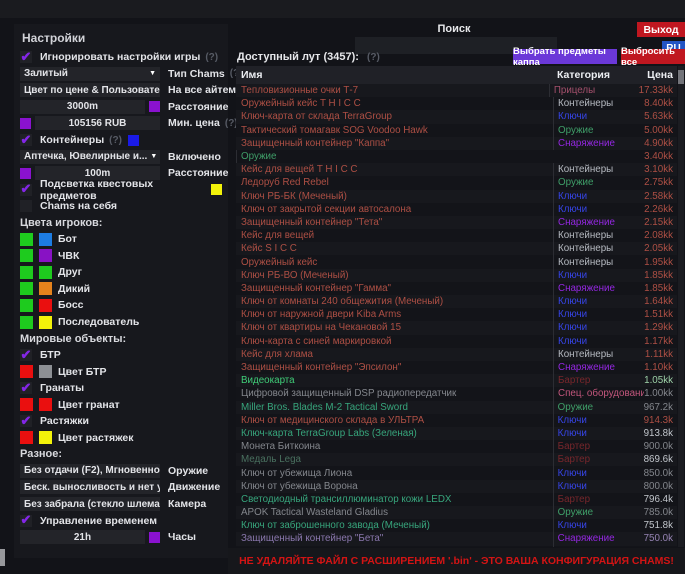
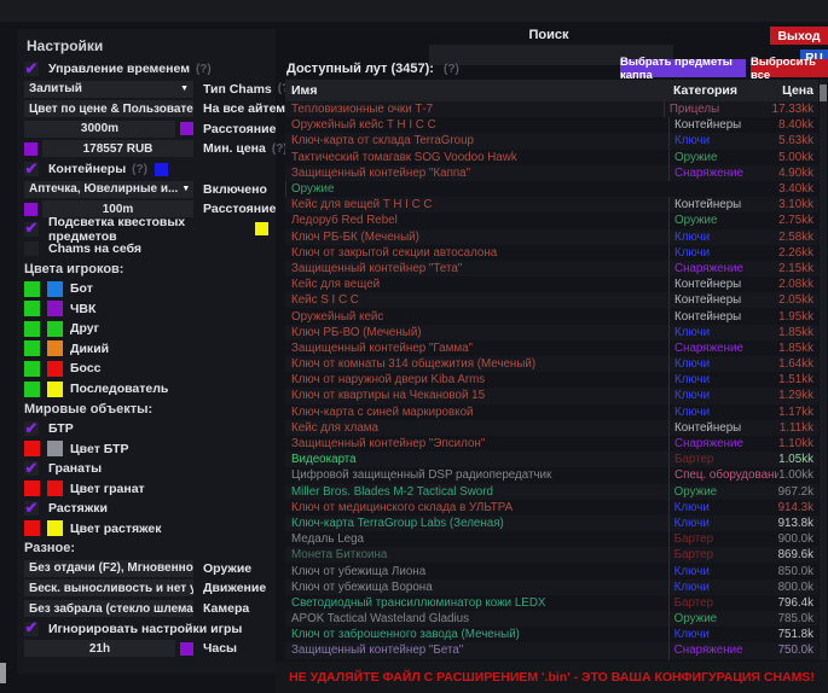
  Настройки
  ✔
- Игнорировать настройки игры
+ Управление временем
  (?)
  Залитый
  Тип Chams
  Цвет по цене & Пользовате
  На все айтем
  3000m
  Расстояние
- 105156 RUB
+ 178557 RUB
  Мин. цена
  ✔
  Контейнеры
  (?)
  Аптечка, Ювелирные и...
  Включено
  100m
  Расстояние
  ✔
  Подсветка квестовых предметов
  Chams на себя
  Цвета игроков:
  Бот
  ЧВК
  Друг
  Дикий
  Босс
  Последователь
  Мировые объекты:
  ✔
  БТР
  Цвет БТР
  ✔
  Гранаты
  Цвет гранат
  ✔
  Растяжки
  Цвет растяжек
  Разное:
  Без отдачи (F2), Мгновенно
  Оружие
  Беск. выносливость и нет у
  Движение
  Без забрала (стекло шлема
  Камера
  ✔
- Управление временем
+ Игнорировать настройки игры
  21h
  Часы
  Поиск
  Выход
  Доступный лут (3457): (?)
  Выбрать предметы каппа
  Выбросить все
  Имя
  Категория
  Цена
  Тепловизионные очки Т-7
  Прицелы
  17.33kk
  Оружейный кейс T H I C C
  Контейнеры
  8.40kk
  Ключ-карта от склада TerraGroup
  Ключи
  5.63kk
  Тактический томагавк SOG Voodoo Hawk
  Оружие
  5.00kk
  Защищенный контейнер "Каппа"
  Снаряжение
  4.90kk
  Оружие
  3.40kk
  Кейс для вещей T H I C C
  Контейнеры
  3.10kk
  Ледоруб Red Rebel
  Оружие
  2.75kk
  Ключ РБ-БК (Меченый)
  Ключи
  2.58kk
  Ключ от закрытой секции автосалона
  Ключи
  2.26kk
  Защищенный контейнер "Тета"
  Снаряжение
  2.15kk
  Кейс для вещей
  Контейнеры
  2.08kk
  Кейс S I C C
  Контейнеры
  2.05kk
  Оружейный кейс
  Контейнеры
  1.95kk
  Ключ РБ-ВО (Меченый)
  Ключи
  1.85kk
  Защищенный контейнер "Гамма"
  Снаряжение
  1.85kk
- Ключ от комнаты 240 общежития (Меченый)
+ Ключ от комнаты 314 общежития (Меченый)
  Ключи
  1.64kk
  Ключ от наружной двери Kiba Arms
  Ключи
  1.51kk
  Ключ от квартиры на Чекановой 15
  Ключи
  1.29kk
  Ключ-карта с синей маркировкой
  Ключи
  1.17kk
  Кейс для хлама
  Контейнеры
  1.11kk
  Защищенный контейнер "Эпсилон"
  Снаряжение
  1.10kk
  Видеокарта
  Бартер
  1.05kk
  Цифровой защищенный DSP радиопередатчик
  Спец. оборудовани
  1.00kk
  Miller Bros. Blades M-2 Tactical Sword
  Оружие
  967.2k
  Ключ от медицинского склада в УЛЬТРА
  Ключи
  914.3k
  Ключ-карта TerraGroup Labs (Зеленая)
  Ключи
  913.8k
- Монета Биткоина
+ Медаль Lega
  Бартер
  900.0k
- Медаль Lega
+ Монета Биткоина
  Бартер
  869.6k
  Ключ от убежища Лиона
  Ключи
  850.0k
  Ключ от убежища Ворона
  Ключи
  800.0k
  Светодиодный трансиллюминатор кожи LEDX
  Бартер
  796.4k
  APOK Tactical Wasteland Gladius
  Оружие
  785.0k
  Ключ от заброшенного завода (Меченый)
  Ключи
  751.8k
  Защищенный контейнер "Бета"
  Снаряжение
  750.0k
  НЕ УДАЛЯЙТЕ ФАЙЛ С РАСШИРЕНИЕМ '.bin' - ЭТО ВАША КОНФИГУРАЦИЯ CHAMS!
